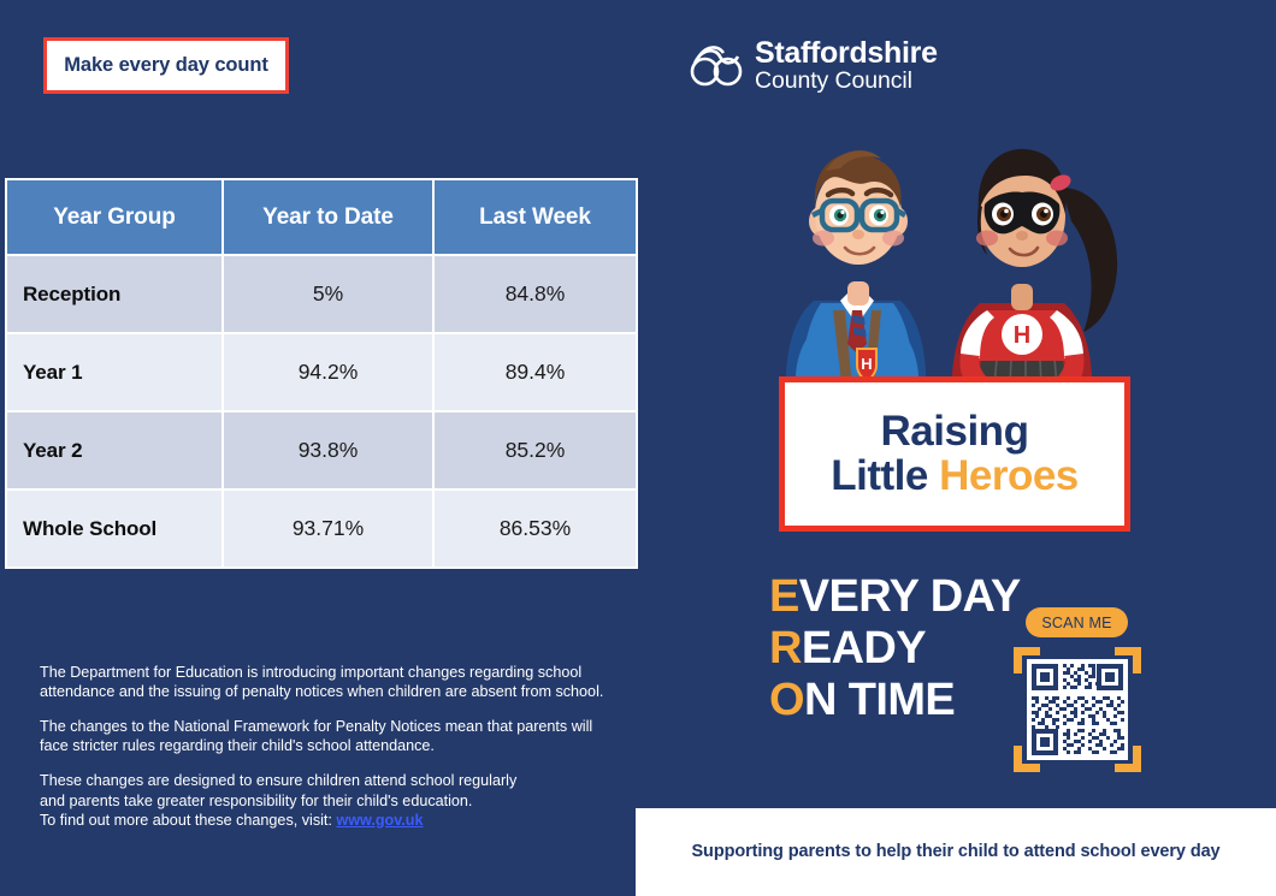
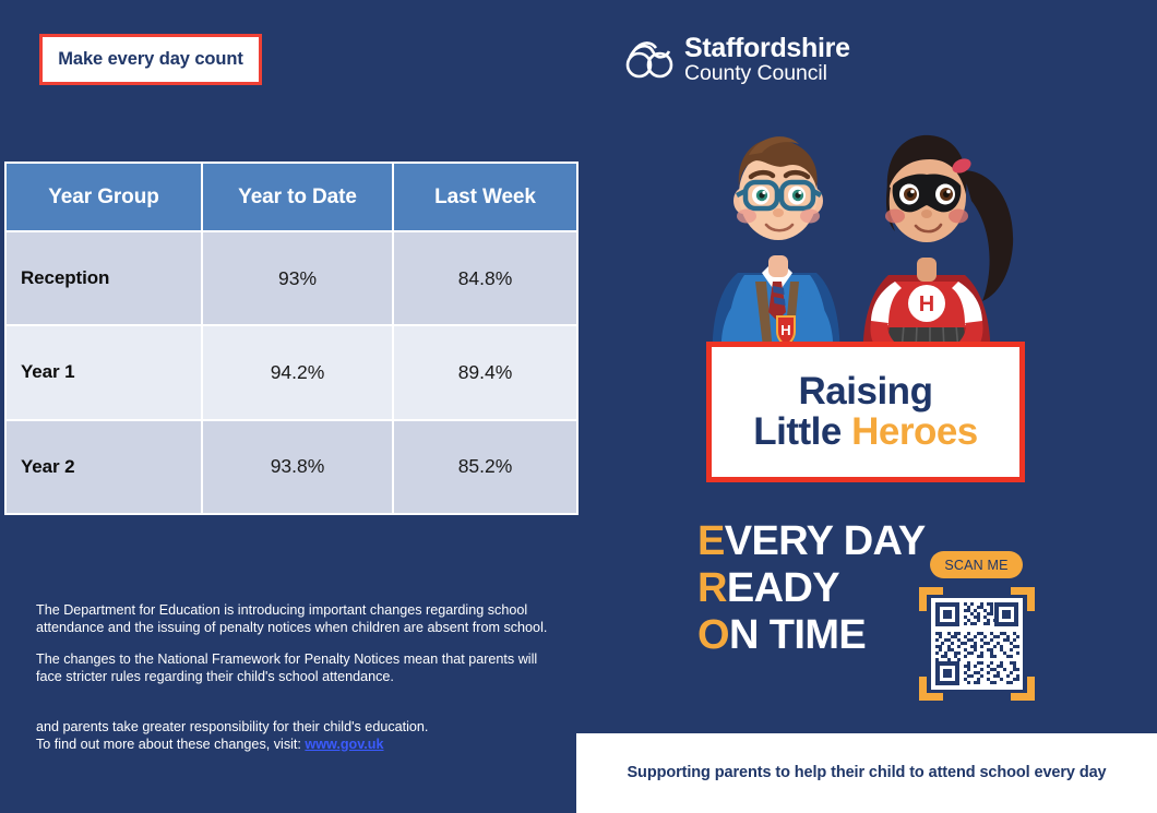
  Make every day count
  Staffordshire
  County Council
  Year Group	Year to Date	Last Week
- Reception	5%	84.8%
+ Reception	93%	84.8%
  Year 1	94.2%	89.4%
  Year 2	93.8%	85.2%
- Whole School	93.71%	86.53%
  The Department for Education is introducing important changes regarding school attendance and the issuing of penalty notices when children are absent from school.
  The changes to the National Framework for Penalty Notices mean that parents will face stricter rules regarding their child's school attendance.
- These changes are designed to ensure children attend school regularly
  and parents take greater responsibility for their child's education.
  To find out more about these changes, visit: www.gov.uk
  H
  H
  Raising
  Little Heroes
  EVERY DAY
  READY
  ON TIME
  SCAN ME
  Supporting parents to help their child to attend school every day
